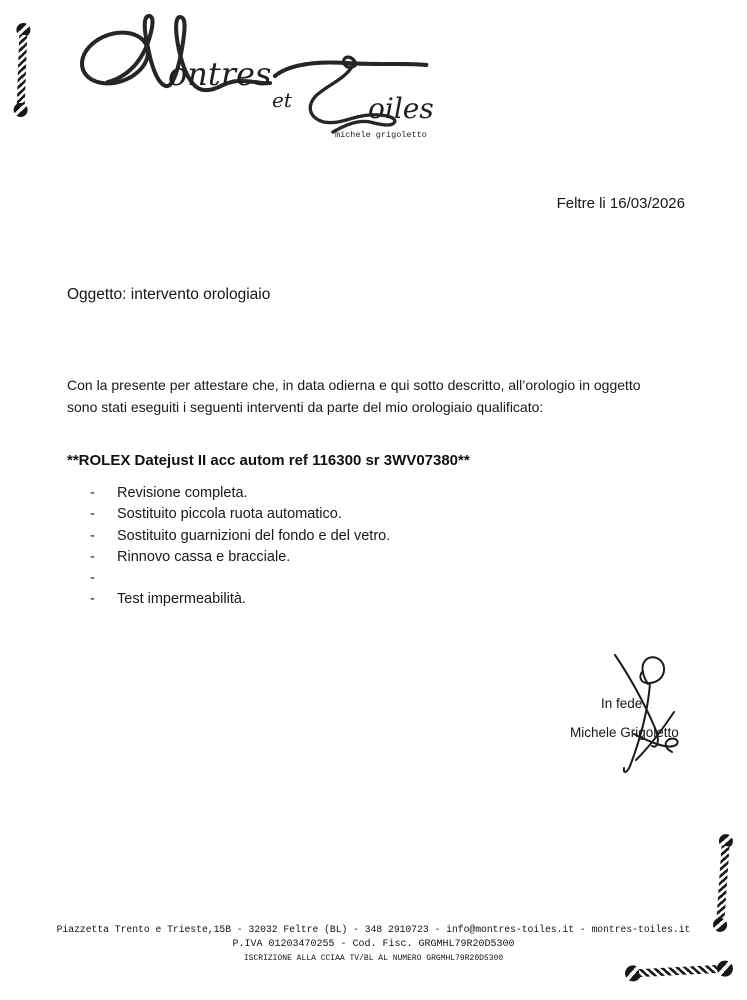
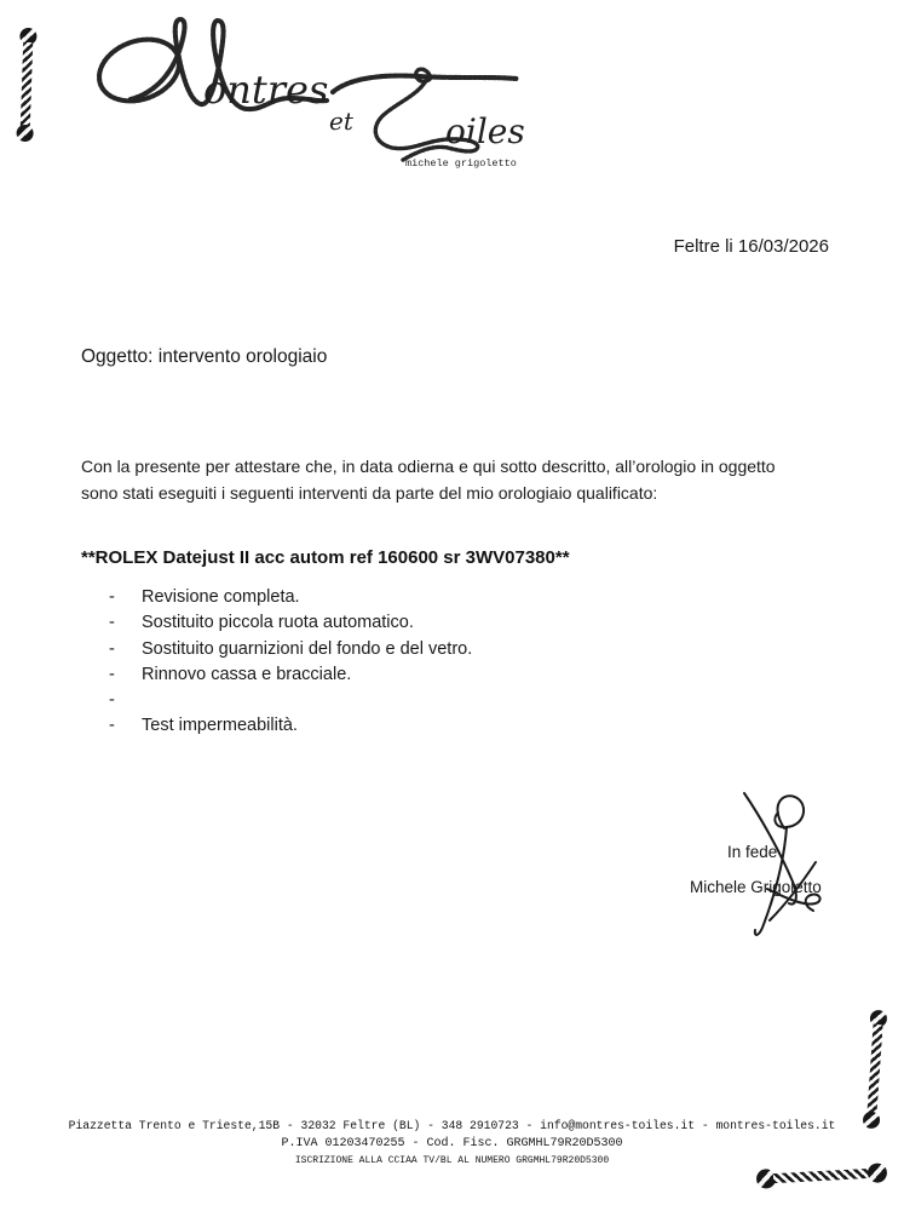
  ontres
  et
  oiles
  michele grigoletto
  Feltre li 16/03/2026
  Oggetto: intervento orologiaio
  Con la presente per attestare che, in data odierna e qui sotto descritto, all’orologio in oggetto
  sono stati eseguiti i seguenti interventi da parte del mio orologiaio qualificato:
- **ROLEX Datejust II acc autom ref 116300 sr 3WV07380**
+ **ROLEX Datejust II acc autom ref 160600 sr 3WV07380**
  -
  Revisione completa.
  -
  Sostituito piccola ruota automatico.
  -
  Sostituito guarnizioni del fondo e del vetro.
  -
  Rinnovo cassa e bracciale.
  -
  -
  Test impermeabilità.
  In fede
  Michele Grigoletto
  Piazzetta Trento e Trieste,15B - 32032 Feltre (BL) - 348 2910723 - info@montres-toiles.it - montres-toiles.it
  P.IVA 01203470255 - Cod. Fisc. GRGMHL79R20D5300
  ISCRIZIONE ALLA CCIAA TV/BL AL NUMERO GRGMHL79R20D5300
